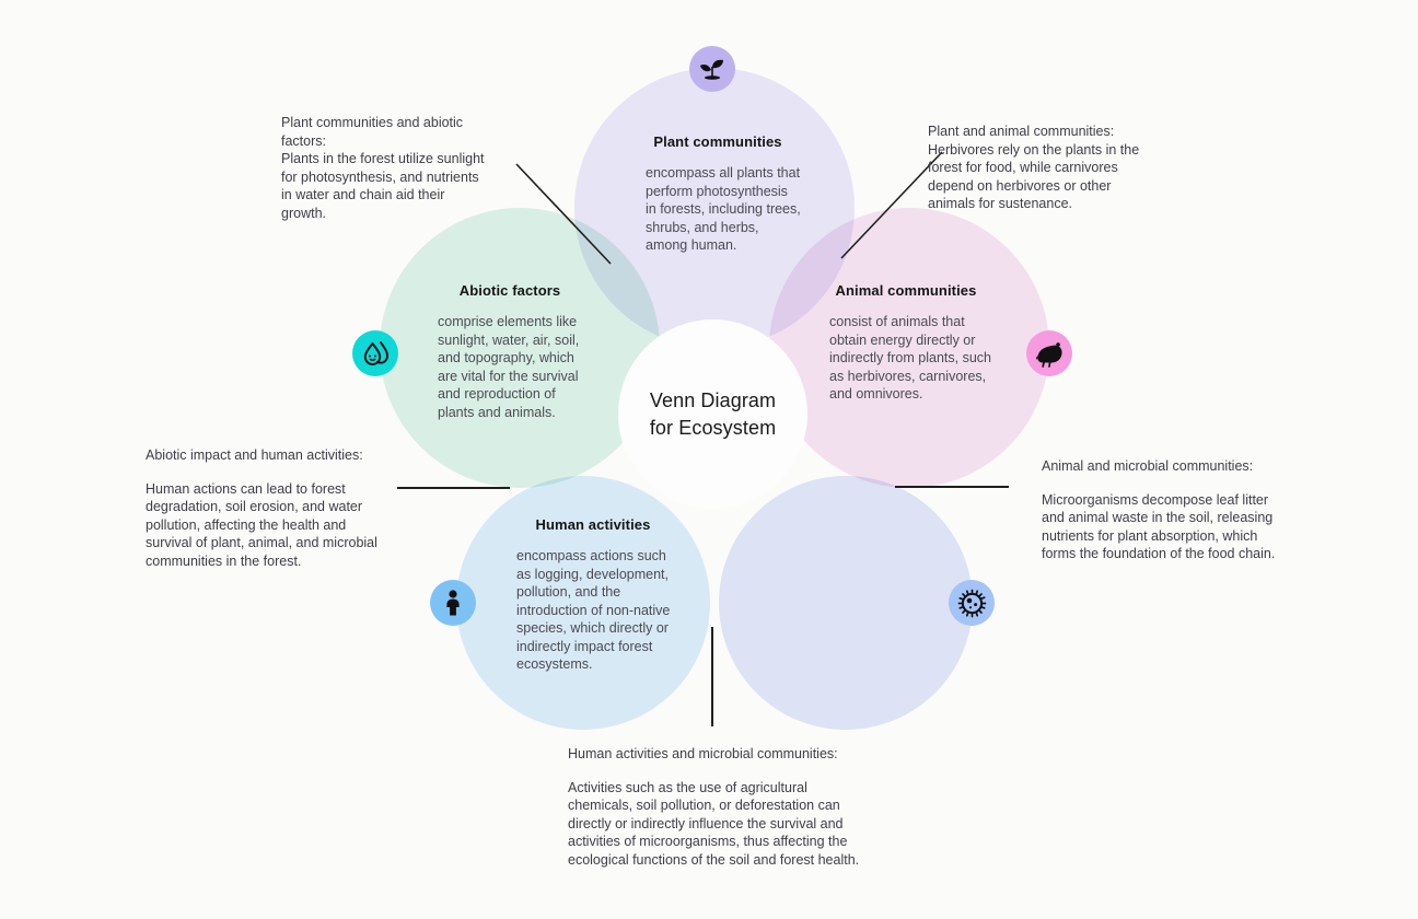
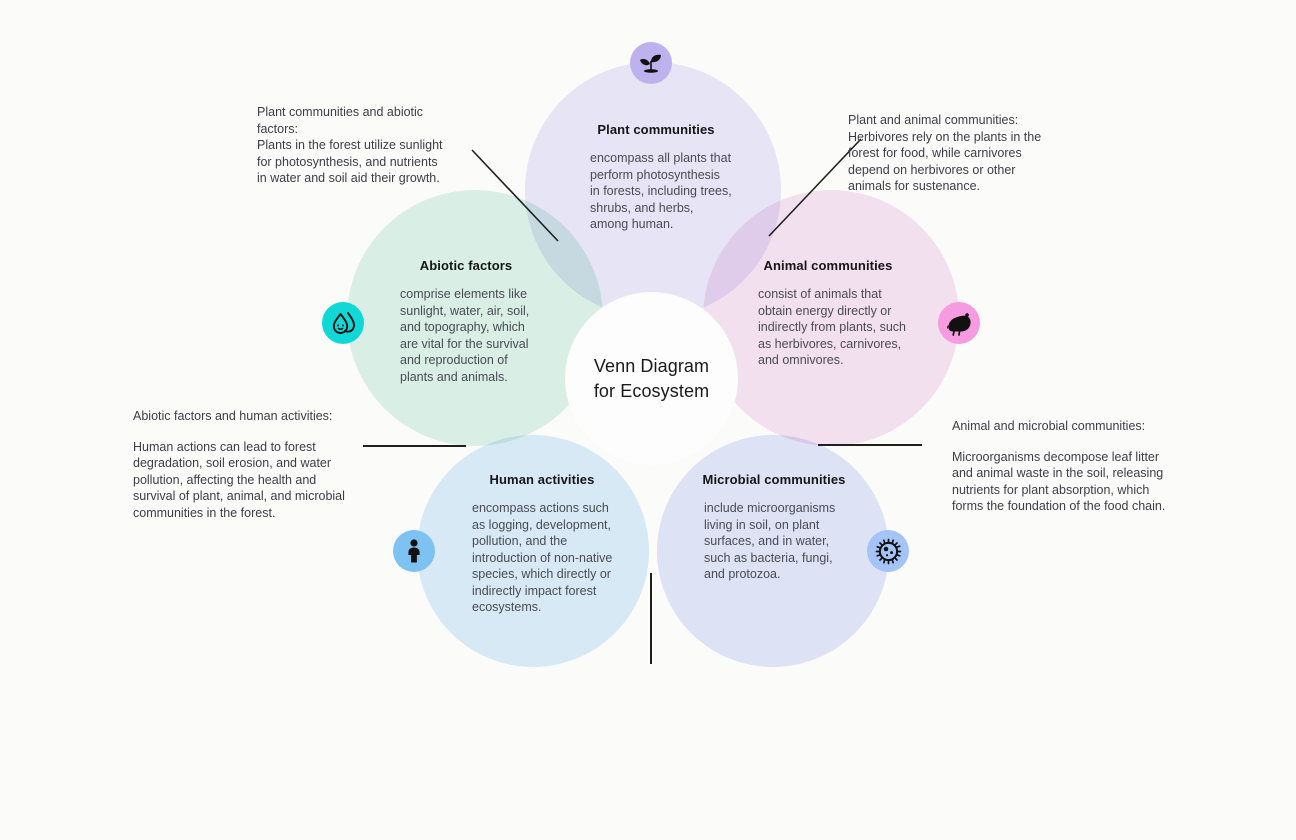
  Venn Diagram
  for Ecosystem
  Plant communities
  encompass all plants that perform photosynthesis in forests, including trees, shrubs, and herbs, among human.
  Abiotic factors
  comprise elements like sunlight, water, air, soil, and topography, which are vital for the survival and reproduction of plants and animals.
  Animal communities
  consist of animals that obtain energy directly or indirectly from plants, such as herbivores, carnivores, and omnivores.
  Human activities
  encompass actions such as logging, development, pollution, and the introduction of non-native species, which directly or indirectly impact forest ecosystems.
+ Microbial communities
+ include microorganisms living in soil, on plant surfaces, and in water, such as bacteria, fungi, and protozoa.
  Plant communities and abiotic factors:
- Plants in the forest utilize sunlight for photosynthesis, and nutrients in water and chain aid their growth.
+ Plants in the forest utilize sunlight for photosynthesis, and nutrients in water and soil aid their growth.
  Plant and animal communities:
  Herbivores rely on the plants in the forest for food, while carnivores depend on herbivores or other animals for sustenance.
- Abiotic impact and human activities:
+ Abiotic factors and human activities:
  Human actions can lead to forest degradation, soil erosion, and water pollution, affecting the health and survival of plant, animal, and microbial communities in the forest.
  Animal and microbial communities:
  Microorganisms decompose leaf litter and animal waste in the soil, releasing nutrients for plant absorption, which forms the foundation of the food chain.
- Human activities and microbial communities:
- Activities such as the use of agricultural chemicals, soil pollution, or deforestation can directly or indirectly influence the survival and activities of microorganisms, thus affecting the ecological functions of the soil and forest health.
